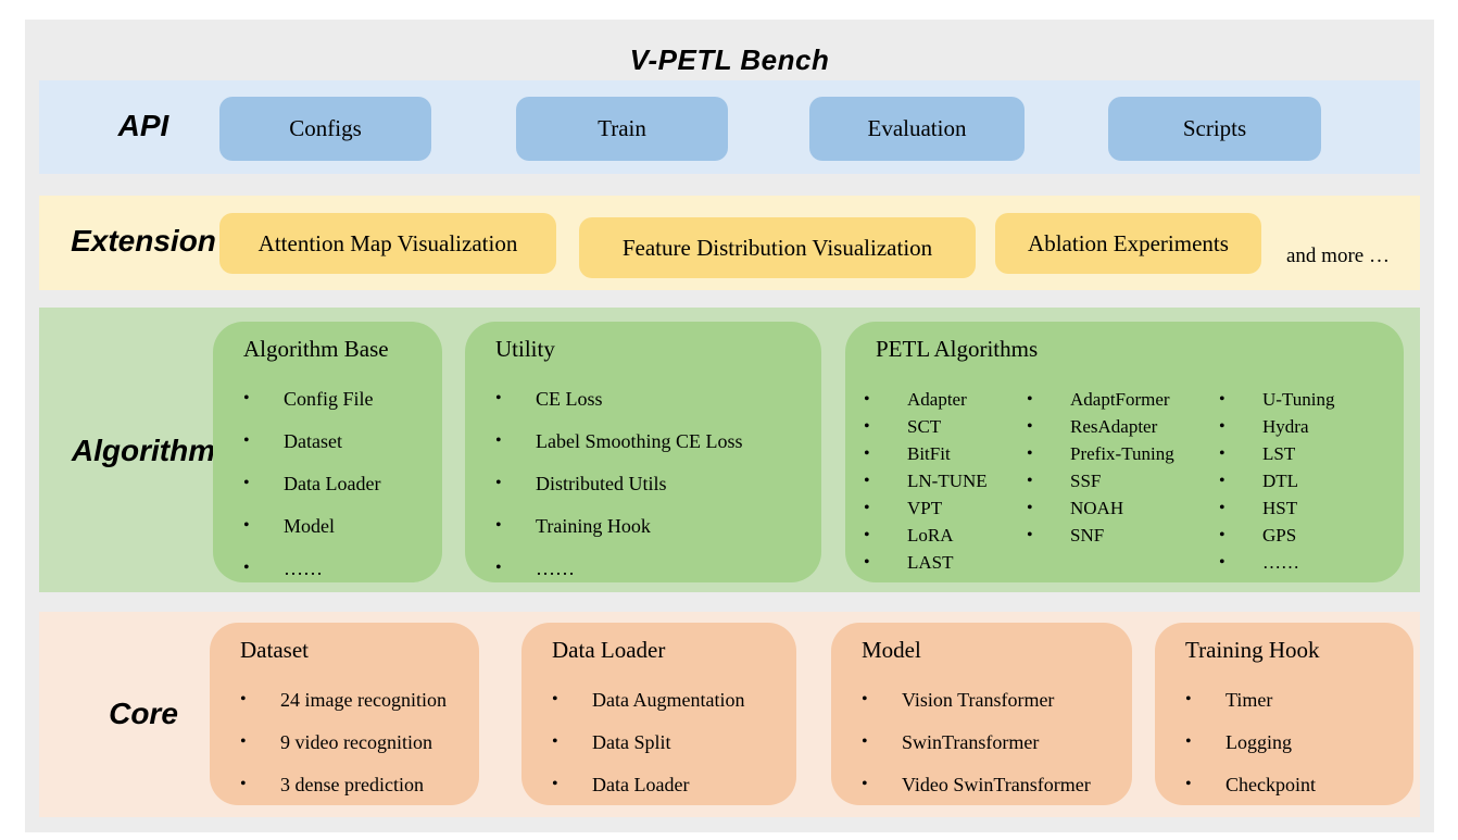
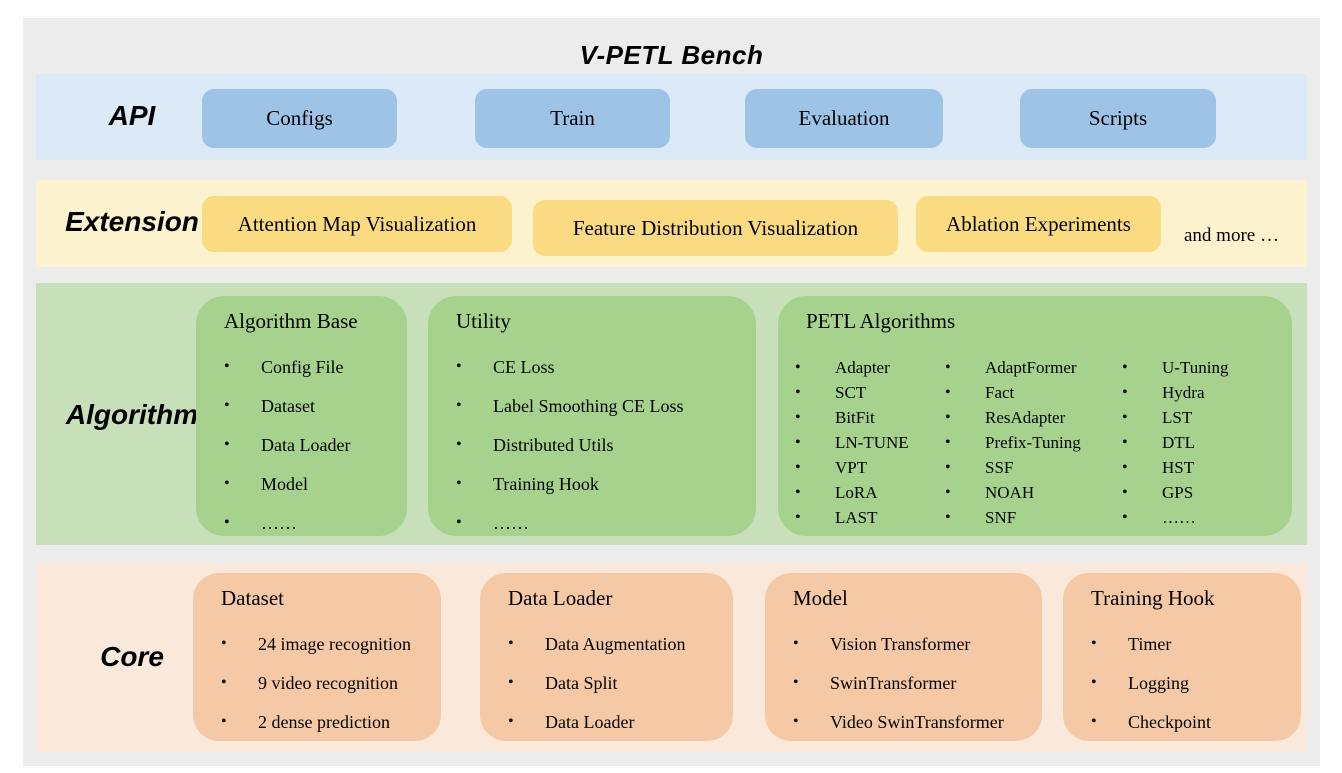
  V-PETL Bench
  API
  Configs
  Train
  Evaluation
  Scripts
  Extension
  Attention Map Visualization
  Feature Distribution Visualization
  Ablation Experiments
  and more …
  Algorithm
  Algorithm Base
  Config File
  Dataset
  Data Loader
  Model
  ……
  Utility
  CE Loss
  Label Smoothing CE Loss
  Distributed Utils
  Training Hook
  ……
  PETL Algorithms
  Adapter
  SCT
  BitFit
  LN-TUNE
  VPT
  LoRA
  LAST
  AdaptFormer
+ Fact
  ResAdapter
  Prefix-Tuning
  SSF
  NOAH
  SNF
  U-Tuning
  Hydra
  LST
  DTL
  HST
  GPS
  ……
  Core
  Dataset
  24 image recognition
  9 video recognition
- 3 dense prediction
+ 2 dense prediction
  Data Loader
  Data Augmentation
  Data Split
  Data Loader
  Model
  Vision Transformer
  SwinTransformer
  Video SwinTransformer
  Training Hook
  Timer
  Logging
  Checkpoint
